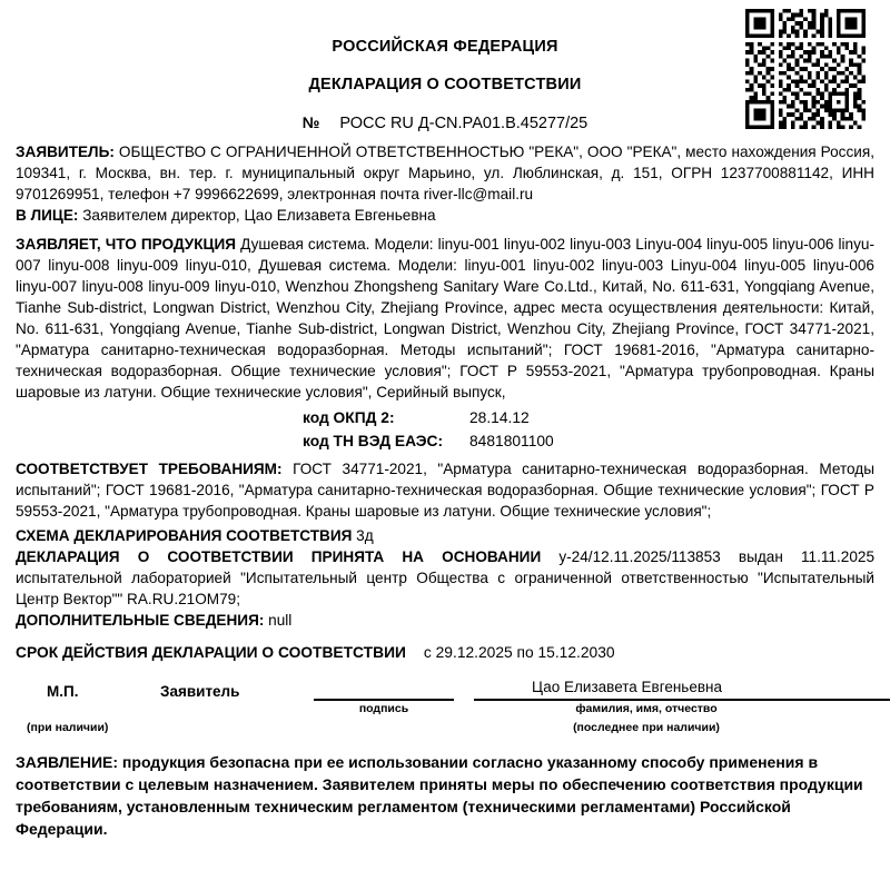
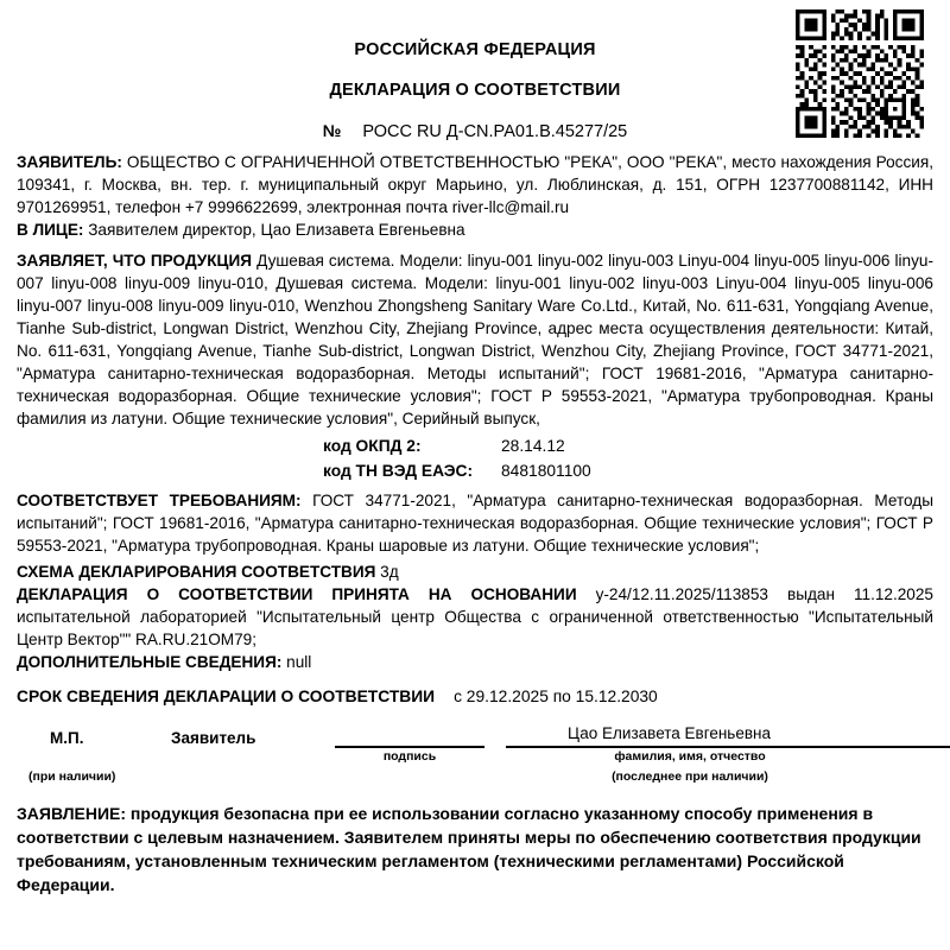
  РОССИЙСКАЯ ФЕДЕРАЦИЯ
  ДЕКЛАРАЦИЯ О СООТВЕТСТВИИ
  №
  РОСС RU Д-CN.РА01.В.45277/25
  ЗАЯВИТЕЛЬ: ОБЩЕСТВО С ОГРАНИЧЕННОЙ ОТВЕТСТВЕННОСТЬЮ "РЕКА", ООО "РЕКА", место нахождения Россия, 109341, г. Москва, вн. тер. г. муниципальный округ Марьино, ул. Люблинская, д. 151, ОГРН 1237700881142, ИНН 9701269951, телефон +7 9996622699, электронная почта river-llc@mail.ru
  В ЛИЦЕ: Заявителем директор, Цао Елизавета Евгеньевна
- ЗАЯВЛЯЕТ, ЧТО ПРОДУКЦИЯ Душевая система. Модели: linyu-001 linyu-002 linyu-003 Linyu-004 linyu-005 linyu-006 linyu-007 linyu-008 linyu-009 linyu-010, Душевая система. Модели: linyu-001 linyu-002 linyu-003 Linyu-004 linyu-005 linyu-006 linyu-007 linyu-008 linyu-009 linyu-010, Wenzhou Zhongsheng Sanitary Ware Co.Ltd., Китай, No. 611-631, Yongqiang Avenue, Tianhe Sub-district, Longwan District, Wenzhou City, Zhejiang Province, адрес места осуществления деятельности: Китай, No. 611-631, Yongqiang Avenue, Tianhe Sub-district, Longwan District, Wenzhou City, Zhejiang Province, ГОСТ 34771-2021, "Арматура санитарно-техническая водоразборная. Методы испытаний"; ГОСТ 19681-2016, "Арматура санитарно-техническая водоразборная. Общие технические условия"; ГОСТ Р 59553-2021, "Арматура трубопроводная. Краны шаровые из латуни. Общие технические условия", Серийный выпуск,
+ ЗАЯВЛЯЕТ, ЧТО ПРОДУКЦИЯ Душевая система. Модели: linyu-001 linyu-002 linyu-003 Linyu-004 linyu-005 linyu-006 linyu-007 linyu-008 linyu-009 linyu-010, Душевая система. Модели: linyu-001 linyu-002 linyu-003 Linyu-004 linyu-005 linyu-006 linyu-007 linyu-008 linyu-009 linyu-010, Wenzhou Zhongsheng Sanitary Ware Co.Ltd., Китай, No. 611-631, Yongqiang Avenue, Tianhe Sub-district, Longwan District, Wenzhou City, Zhejiang Province, адрес места осуществления деятельности: Китай, No. 611-631, Yongqiang Avenue, Tianhe Sub-district, Longwan District, Wenzhou City, Zhejiang Province, ГОСТ 34771-2021, "Арматура санитарно-техническая водоразборная. Методы испытаний"; ГОСТ 19681-2016, "Арматура санитарно-техническая водоразборная. Общие технические условия"; ГОСТ Р 59553-2021, "Арматура трубопроводная. Краны фамилия из латуни. Общие технические условия", Серийный выпуск,
  код ОКПД 2:
  28.14.12
  код ТН ВЭД ЕАЭС:
  8481801100
  СООТВЕТСТВУЕТ ТРЕБОВАНИЯМ: ГОСТ 34771-2021, "Арматура санитарно-техническая водоразборная. Методы испытаний"; ГОСТ 19681-2016, "Арматура санитарно-техническая водоразборная. Общие технические условия"; ГОСТ Р 59553-2021, "Арматура трубопроводная. Краны шаровые из латуни. Общие технические условия";
  СХЕМА ДЕКЛАРИРОВАНИЯ СООТВЕТСТВИЯ 3д
- ДЕКЛАРАЦИЯ О СООТВЕТСТВИИ ПРИНЯТА НА ОСНОВАНИИ у-24/12.11.2025/113853 выдан 11.11.2025 испытательной лабораторией "Испытательный центр Общества с ограниченной ответственностью "Испытательный Центр Вектор"" RA.RU.21ОМ79;
+ ДЕКЛАРАЦИЯ О СООТВЕТСТВИИ ПРИНЯТА НА ОСНОВАНИИ у-24/12.11.2025/113853 выдан 11.12.2025 испытательной лабораторией "Испытательный центр Общества с ограниченной ответственностью "Испытательный Центр Вектор"" RA.RU.21ОМ79;
  ДОПОЛНИТЕЛЬНЫЕ СВЕДЕНИЯ: null
- СРОК ДЕЙСТВИЯ ДЕКЛАРАЦИИ О СООТВЕТСТВИИ с 29.12.2025 по 15.12.2030
+ СРОК СВЕДЕНИЯ ДЕКЛАРАЦИИ О СООТВЕТСТВИИ с 29.12.2025 по 15.12.2030
  М.П.
  (при наличии)
  Заявитель
  подпись
  Цао Елизавета Евгеньевна
  фамилия, имя, отчество
  (последнее при наличии)
  ЗАЯВЛЕНИЕ: продукция безопасна при ее использовании согласно указанному способу применения в соответствии с целевым назначением. Заявителем приняты меры по обеспечению соответствия продукции требованиям, установленным техническим регламентом (техническими регламентами) Российской Федерации.
